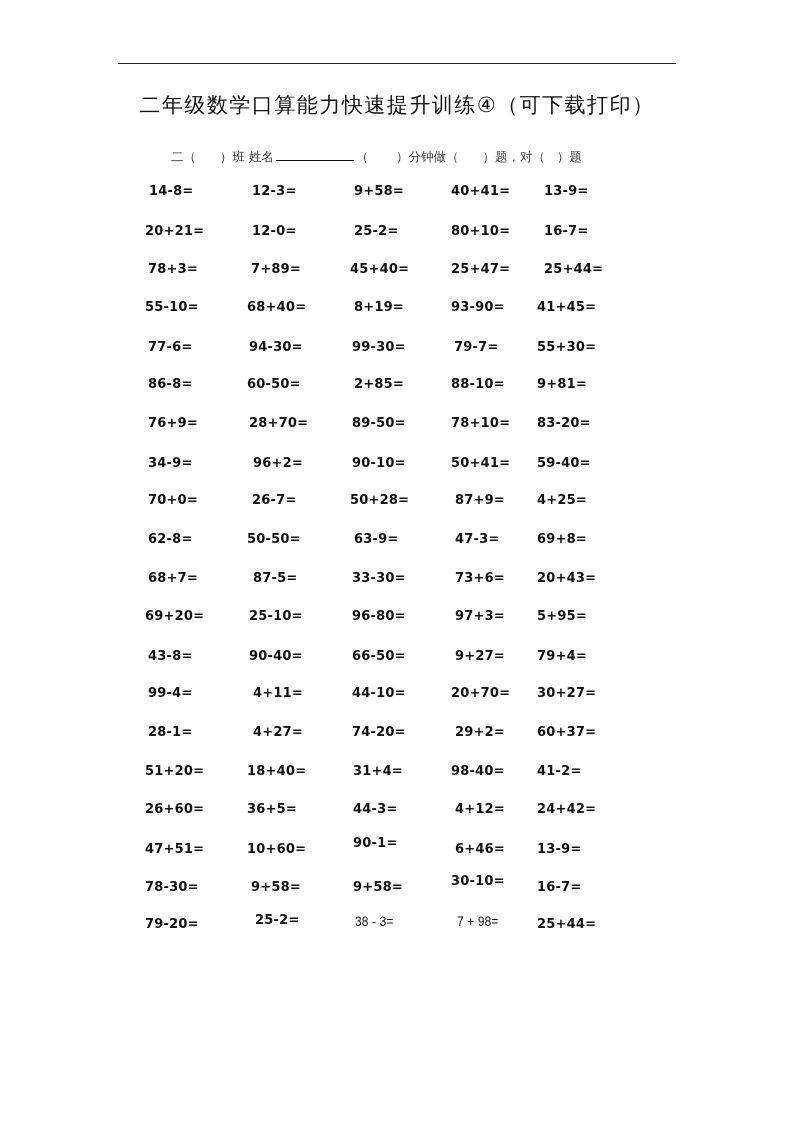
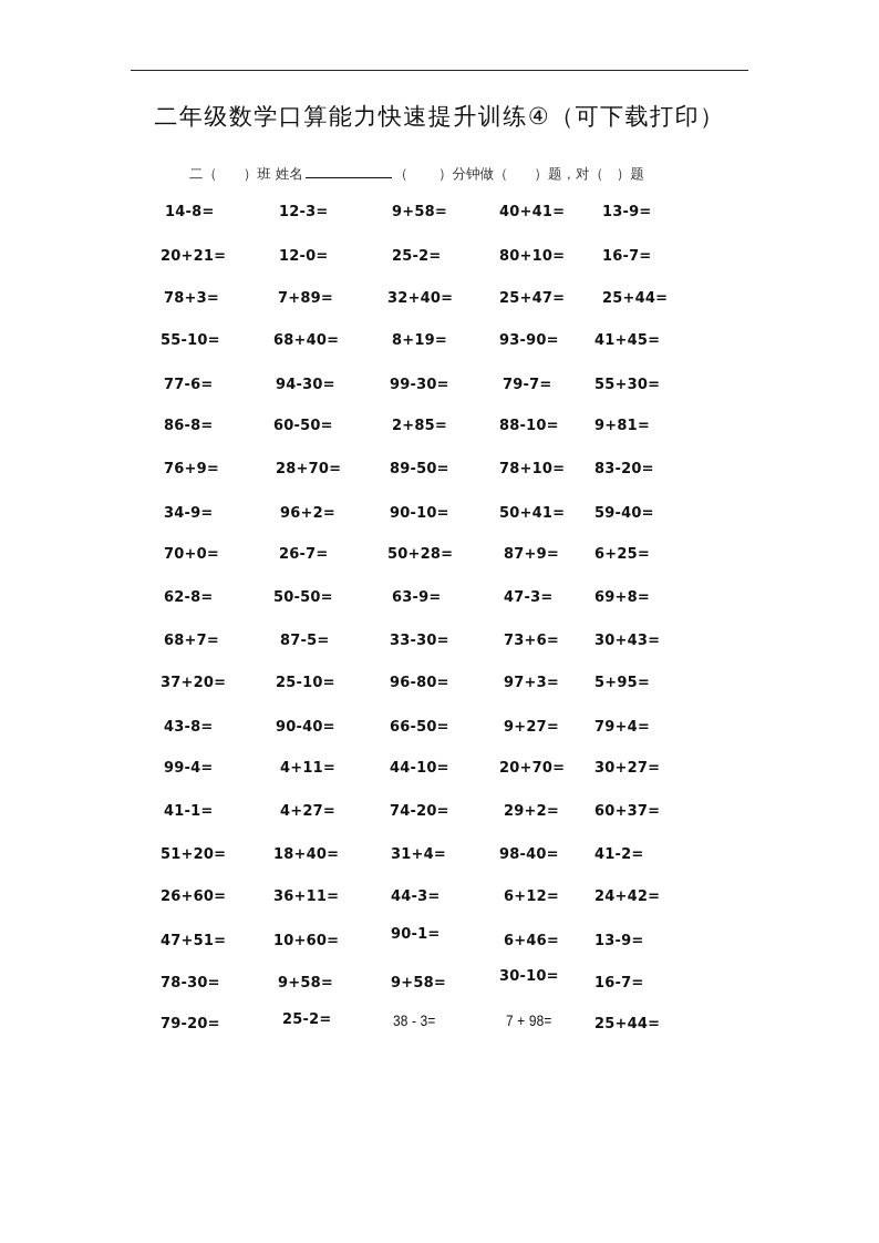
  二年级数学口算能力快速提升训练④（可下载打印）
  二（ ）班 姓名 （ ）分钟做（ ）题，对（ ）题
  14-8=
  12-3=
  9+58=
  40+41=
  13-9=
  20+21=
  12-0=
  25-2=
  80+10=
  16-7=
  78+3=
  7+89=
- 45+40=
+ 32+40=
  25+47=
  25+44=
  55-10=
  68+40=
  8+19=
  93-90=
  41+45=
  77-6=
  94-30=
  99-30=
  79-7=
  55+30=
  86-8=
  60-50=
  2+85=
  88-10=
  9+81=
  76+9=
  28+70=
  89-50=
  78+10=
  83-20=
  34-9=
  96+2=
  90-10=
  50+41=
  59-40=
  70+0=
  26-7=
  50+28=
  87+9=
- 4+25=
+ 6+25=
  62-8=
  50-50=
  63-9=
  47-3=
  69+8=
  68+7=
  87-5=
  33-30=
  73+6=
- 20+43=
+ 30+43=
- 69+20=
+ 37+20=
  25-10=
  96-80=
  97+3=
  5+95=
  43-8=
  90-40=
  66-50=
  9+27=
  79+4=
  99-4=
  4+11=
  44-10=
  20+70=
  30+27=
- 28-1=
+ 41-1=
  4+27=
  74-20=
  29+2=
  60+37=
  51+20=
  18+40=
  31+4=
  98-40=
  41-2=
  26+60=
- 36+5=
+ 36+11=
  44-3=
- 4+12=
+ 6+12=
  24+42=
  47+51=
  10+60=
  90-1=
  6+46=
  13-9=
  78-30=
  9+58=
  9+58=
  30-10=
  16-7=
  79-20=
  25-2=
  38 - 3=
  7 + 98=
  25+44=
